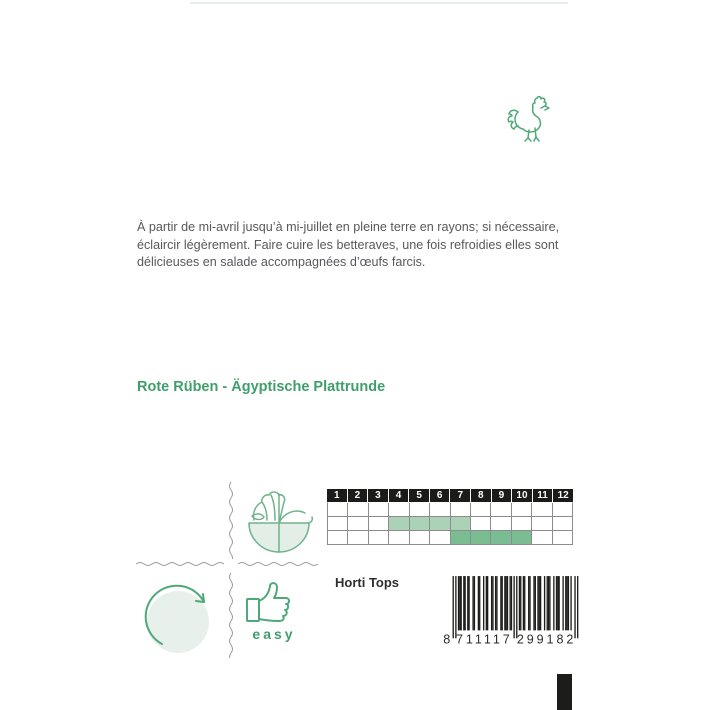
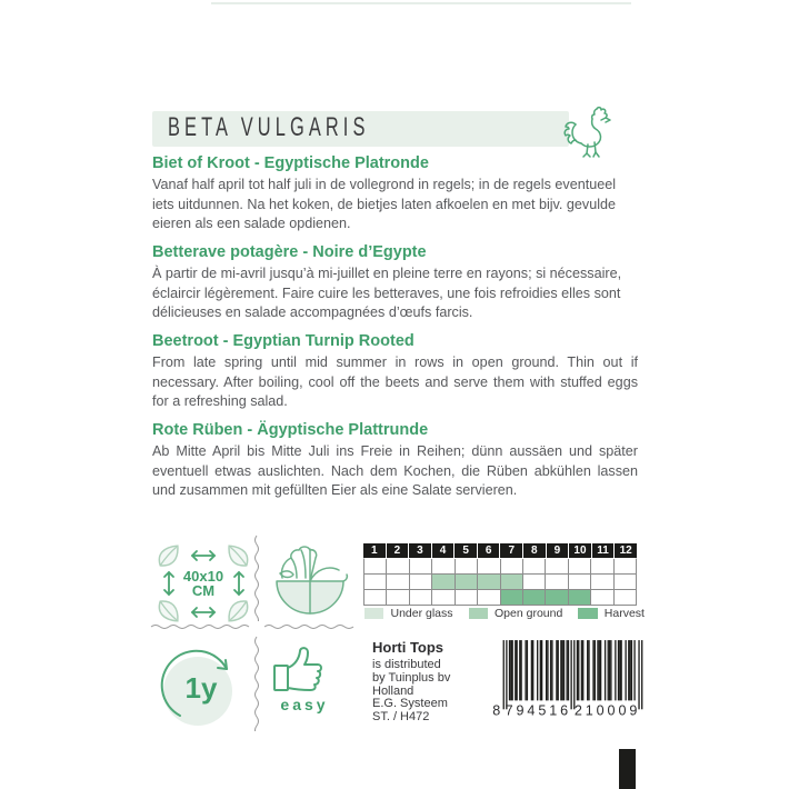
+ BETA VULGARIS
+ Biet of Kroot - Egyptische Platronde
+ Vanaf half april tot half juli in de vollegrond in regels; in de regels eventueel iets uitdunnen. Na het koken, de bietjes laten afkoelen en met bijv. gevulde eieren als een salade opdienen.
+ Betterave potagère - Noire d’Egypte
  À partir de mi-avril jusqu’à mi-juillet en pleine terre en rayons; si nécessaire, éclaircir légèrement. Faire cuire les betteraves, une fois refroidies elles sont délicieuses en salade accompagnées d’œufs farcis.
+ Beetroot - Egyptian Turnip Rooted
+ From late spring until mid summer in rows in open ground. Thin out if necessary. After boiling, cool off the beets and serve them with stuffed eggs for a refreshing salad.
  Rote Rüben - Ägyptische Plattrunde
+ Ab Mitte April bis Mitte Juli ins Freie in Reihen; dünn aussäen und später eventuell etwas auslichten. Nach dem Kochen, die Rüben abkühlen lassen und zusammen mit gefüllten Eier als eine Salate servieren.
+ 40x10
+ CM
  1
  2
  3
  4
  5
  6
  7
  8
  9
  10
  11
  12
+ Under glass
+ Open ground
+ Harvest
+ 1y
  easy
  Horti Tops
+ is distributed
+ by Tuinplus bv
+ Holland
+ E.G. Systeem
+ ST. / H472
  8
- 711117
+ 794516
- 299182
+ 210009
